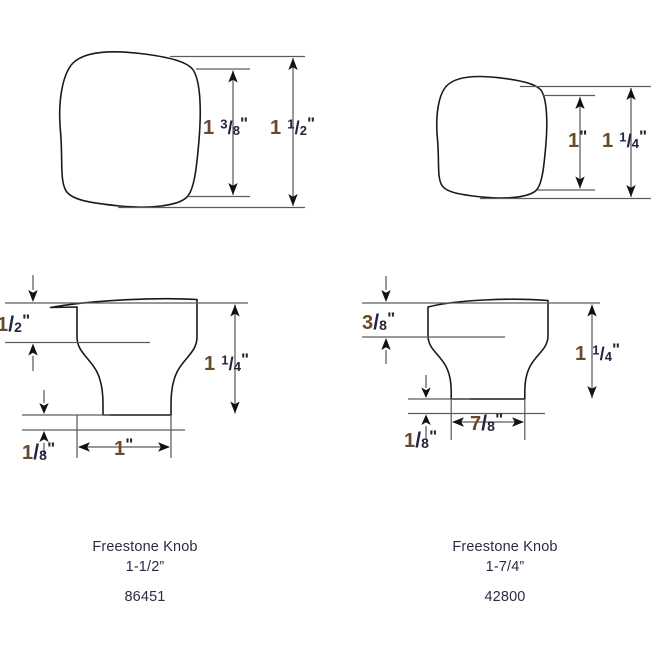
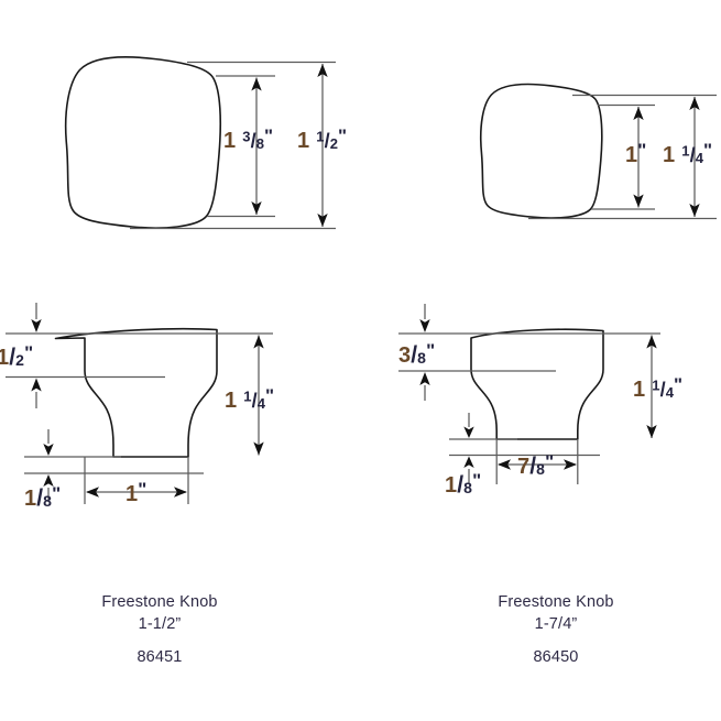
  1 3/8"
  1 1/2"
  1"
  1 1/4"
  1/2"
  1/8"
  1"
  1 1/4"
  3/8"
  1/8"
  7/8"
  1 1/4"
  Freestone Knob
  1-1/2”
  86451
  Freestone Knob
  1-7/4”
- 42800
+ 86450
